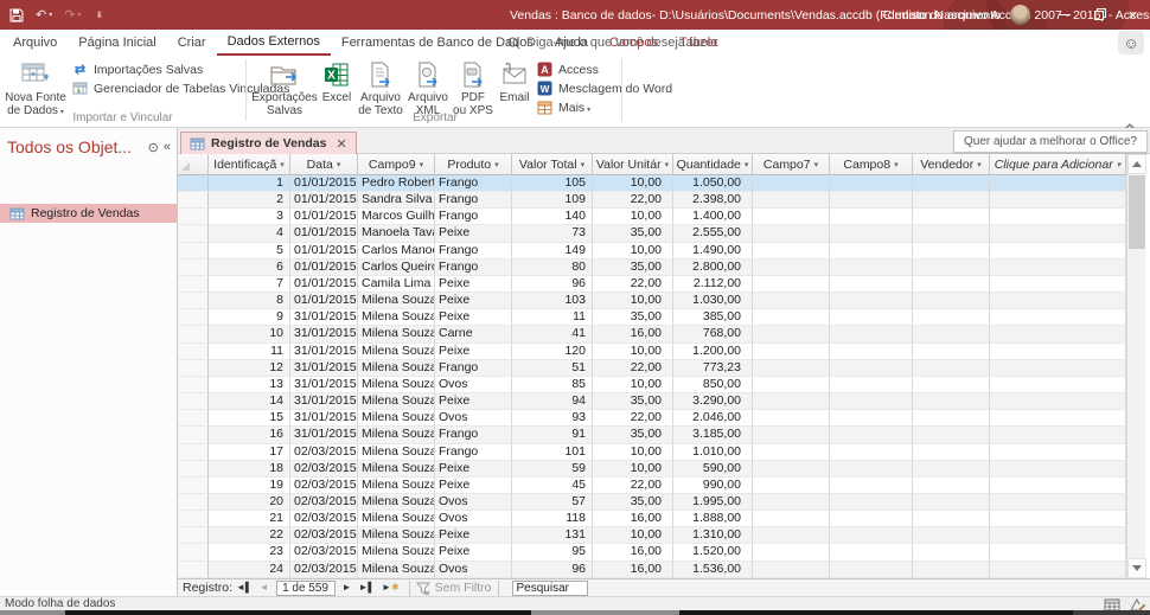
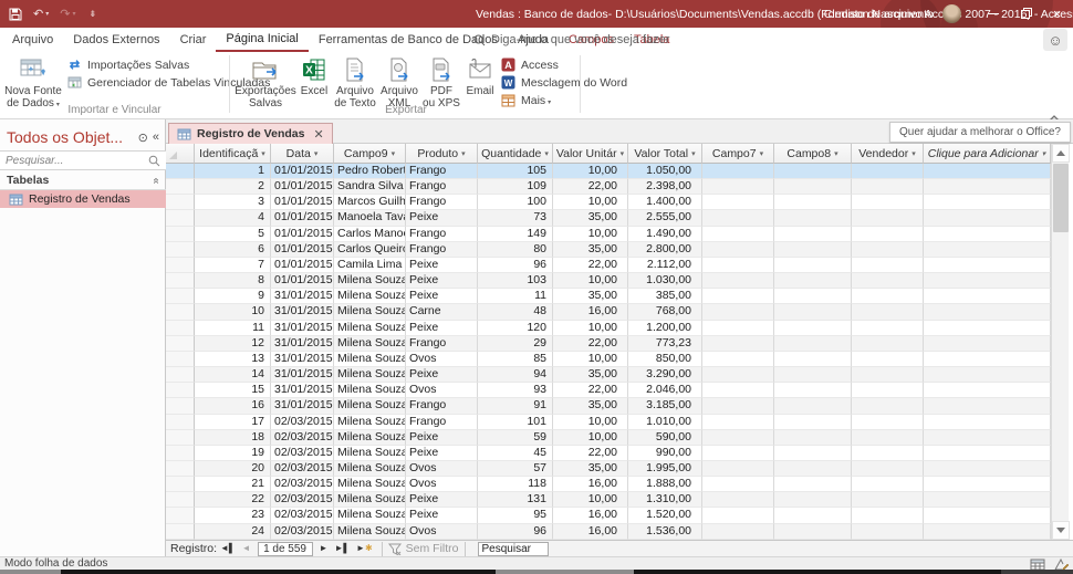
  ↶
  ↷
  ⇟
  Vendas : Banco de dados- D:\Usuários\Documents\Vendas.accdb (Formato de arquivo Acc 2007 - 2016) - Acces
  Cledison Nascimento
  ×
  Arquivo
- Página Inicial
+ Dados Externos
  Criar
- Dados Externos
+ Página Inicial
  Ferramentas de Banco de Ddos
  Ajuda
  Campos
  Tabela
  Diga-me o que você deseja fazer
  ☺
  Nova Fonte
  de Dados
  ⇄
  Importações Salvas
  Gerenciador de Tabelas Vinculadas
  Importar e Vincular
  Exportações
  Salvas
  X
  Excel
  Arquivo
  de Texto
  Arquivo
  XML
  PDF
  ou XPS
  Email
  A
  Access
  W
  Mesclagem do Word
  Mais
  Exportar
  Todos os Objet...
  ⊙
  «
+ Pesquisar...
+ Tabelas
  Registro de Vendas
  Registro de Vendas
  ✕
  Quer ajudar a melhorar o Office?
  Identificaçã
  Data
  Campo9
  Produto
- Valor Total
+ Quantidade
  Valor Unitár
- Quantidade
+ Valor Total
  Campo7
  Campo8
  Vendedor
  Clique para Adicionar
  1
  01/01/2015
  Pedro Robert
  Frango
  105
  10,00
  1.050,00
  2
  01/01/2015
  Sandra Silva
  Frango
  109
  22,00
  2.398,00
  3
  01/01/2015
  Marcos Guilh
  Frango
- 140
+ 100
  10,00
  1.400,00
  4
  01/01/2015
  Manoela Tav
  Peixe
  73
  35,00
  2.555,00
  5
  01/01/2015
  Carlos Mano
  Frango
  149
  10,00
  1.490,00
  6
  01/01/2015
  Carlos Queir
  Frango
  80
  35,00
  2.800,00
  7
  01/01/2015
  Camila Lima
  Peixe
  96
  22,00
  2.112,00
  8
  01/01/2015
  Milena Souza
  Peixe
  103
  10,00
  1.030,00
  9
  31/01/2015
  Milena Souza
  Peixe
  11
  35,00
  385,00
  10
  31/01/2015
  Milena Souza
  Carne
- 41
+ 48
  16,00
  768,00
  11
  31/01/2015
  Milena Souza
  Peixe
  120
  10,00
  1.200,00
  12
  31/01/2015
  Milena Souza
  Frango
- 51
+ 29
  22,00
  773,23
  13
  31/01/2015
  Milena Souza
  Ovos
  85
  10,00
  850,00
  14
  31/01/2015
  Milena Souza
  Peixe
  94
  35,00
  3.290,00
  15
  31/01/2015
  Milena Souza
  Ovos
  93
  22,00
  2.046,00
  16
  31/01/2015
  Milena Souza
  Frango
  91
  35,00
  3.185,00
  17
  02/03/2015
  Milena Souza
  Frango
  101
  10,00
  1.010,00
  18
  02/03/2015
  Milena Souza
  Peixe
  59
  10,00
  590,00
  19
  02/03/2015
  Milena Souza
  Peixe
  45
  22,00
  990,00
  20
  02/03/2015
  Milena Souza
  Ovos
  57
  35,00
  1.995,00
  21
  02/03/2015
  Milena Souza
  Ovos
  118
  16,00
  1.888,00
  22
  02/03/2015
  Milena Souza
  Peixe
  131
  10,00
  1.310,00
  23
  02/03/2015
  Milena Souza
  Peixe
  95
  16,00
  1.520,00
  24
  02/03/2015
  Milena Souza
  Ovos
  96
  16,00
  1.536,00
  Registro:
  ◄▌
  ◄
  1 de 559
  ►
  ►▌
  ►✱
  Sem Filtro
  Pesquisar
  Modo folha de dados
